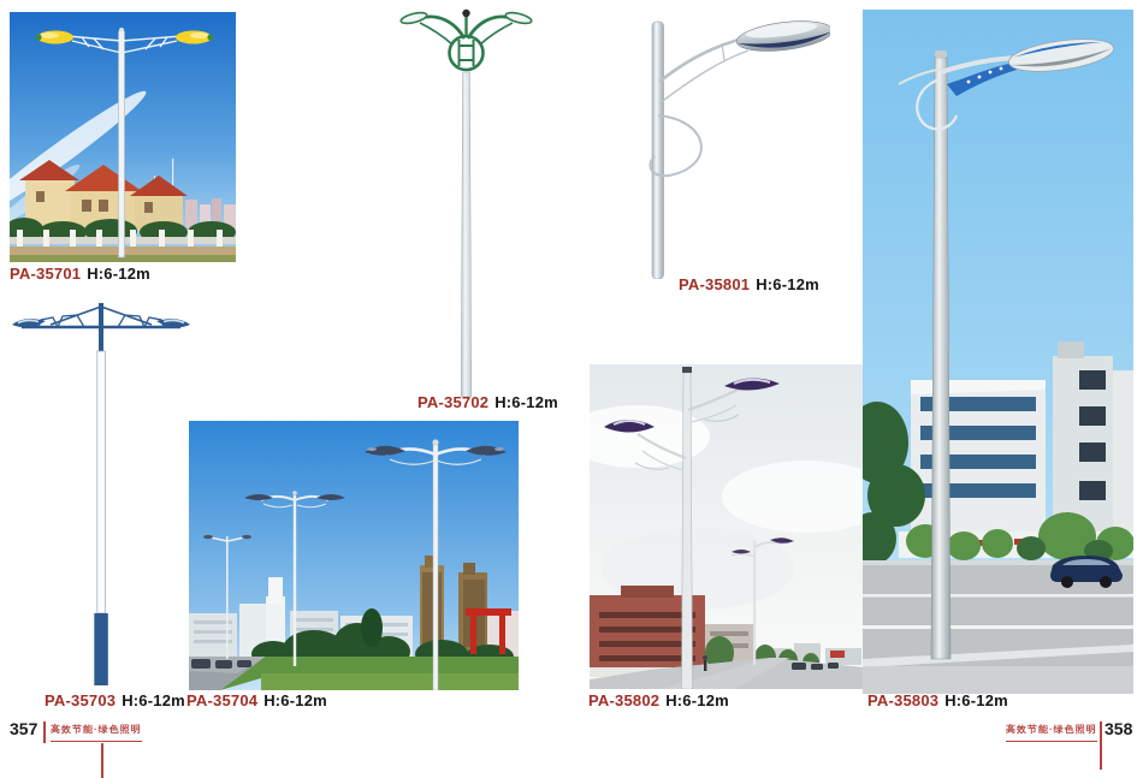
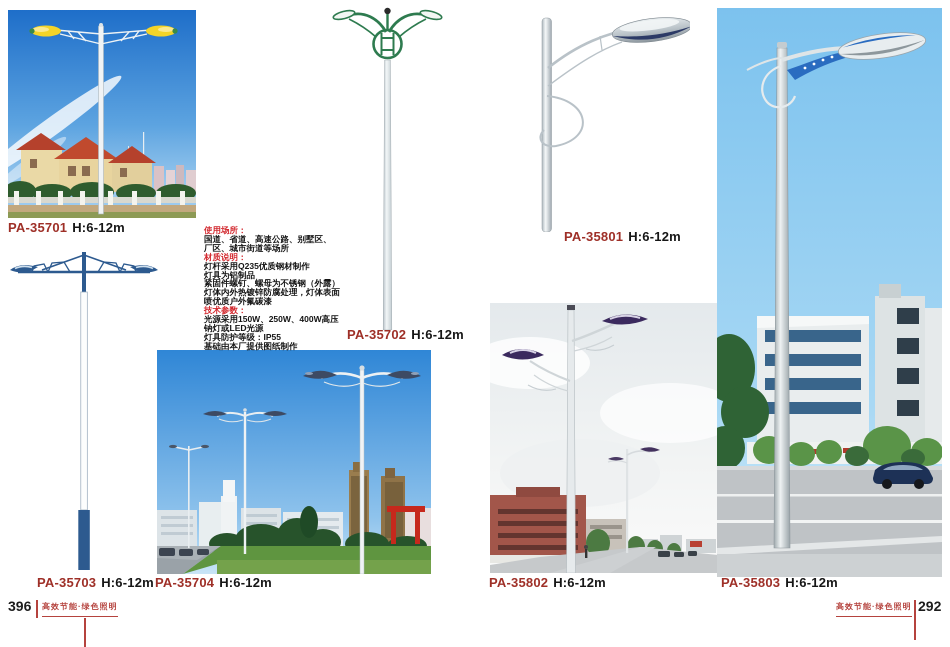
  PA-35701 H:6-12m
  PA-35702 H:6-12m
  PA-35801 H:6-12m
  PA-35703 H:6-12m
  PA-35704 H:6-12m
  PA-35802 H:6-12m
  PA-35803 H:6-12m
+ 使用场所：
+ 国道、省道、高速公路、别墅区、
+ 厂区、城市街道等场所
+ 材质说明：
+ 灯杆采用Q235优质钢材制作
+ 灯具为铝制品
+ 紧固件螺钉、螺母为不锈钢（外露）
+ 灯体内外热镀锌防腐处理，灯体表面
+ 喷优质户外氟碳漆
+ 技术参数：
+ 光源采用150W、250W、400W高压
+ 钠灯或LED光源
+ 灯具防护等级：IP55
+ 基础由本厂提供图纸制作
- 357
+ 396
  高效节能·绿色照明
  高效节能·绿色照明
- 358
+ 292
